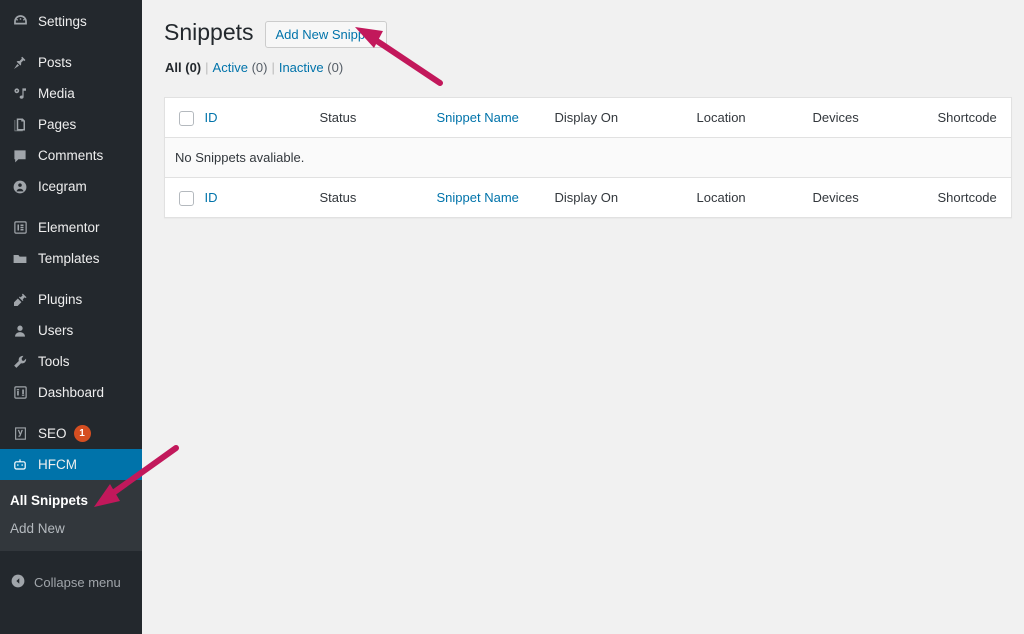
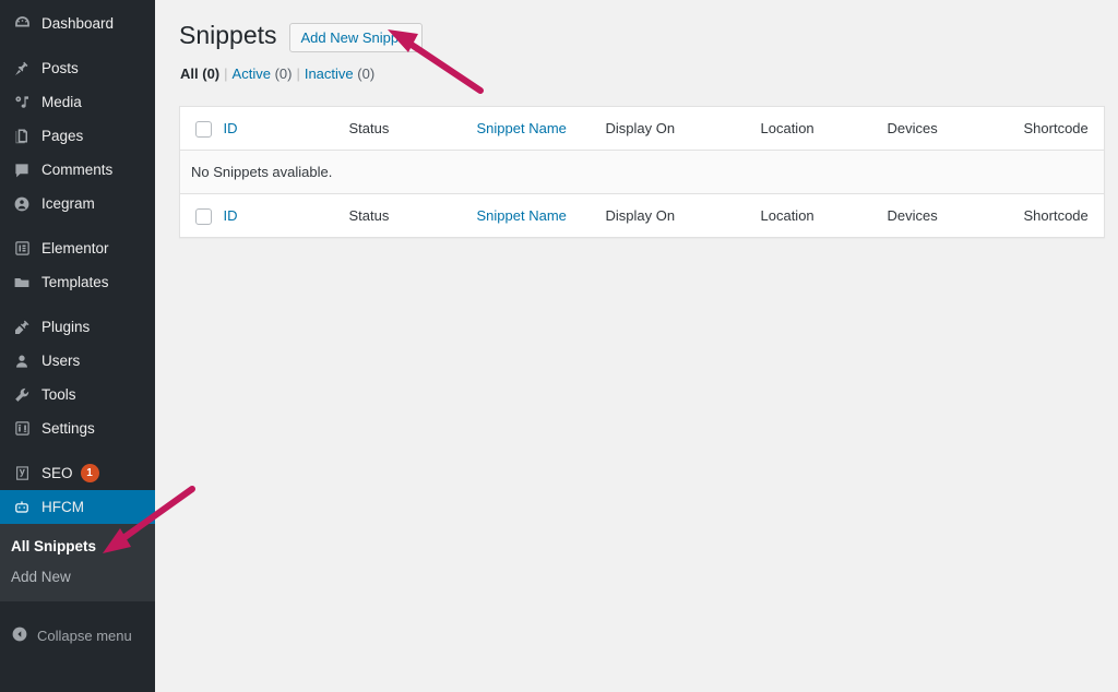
- Settings
+ Dashboard
  Posts
  Media
  Pages
  Comments
  Icegram
  Elementor
  Templates
  Plugins
  Users
  Tools
- Dashboard
+ Settings
  SEO
  1
  HFCM
  All Snippets
  Add New
  Collapse menu
  Snippets
  Add New Snipp
  All (0) | Active (0) | Inactive (0)
  	ID	Status	Snippet Name	Display On	Location	Devices	Shortcode
  No Snippets avaliable.
  	ID	Status	Snippet Name	Display On	Location	Devices	Shortcode
